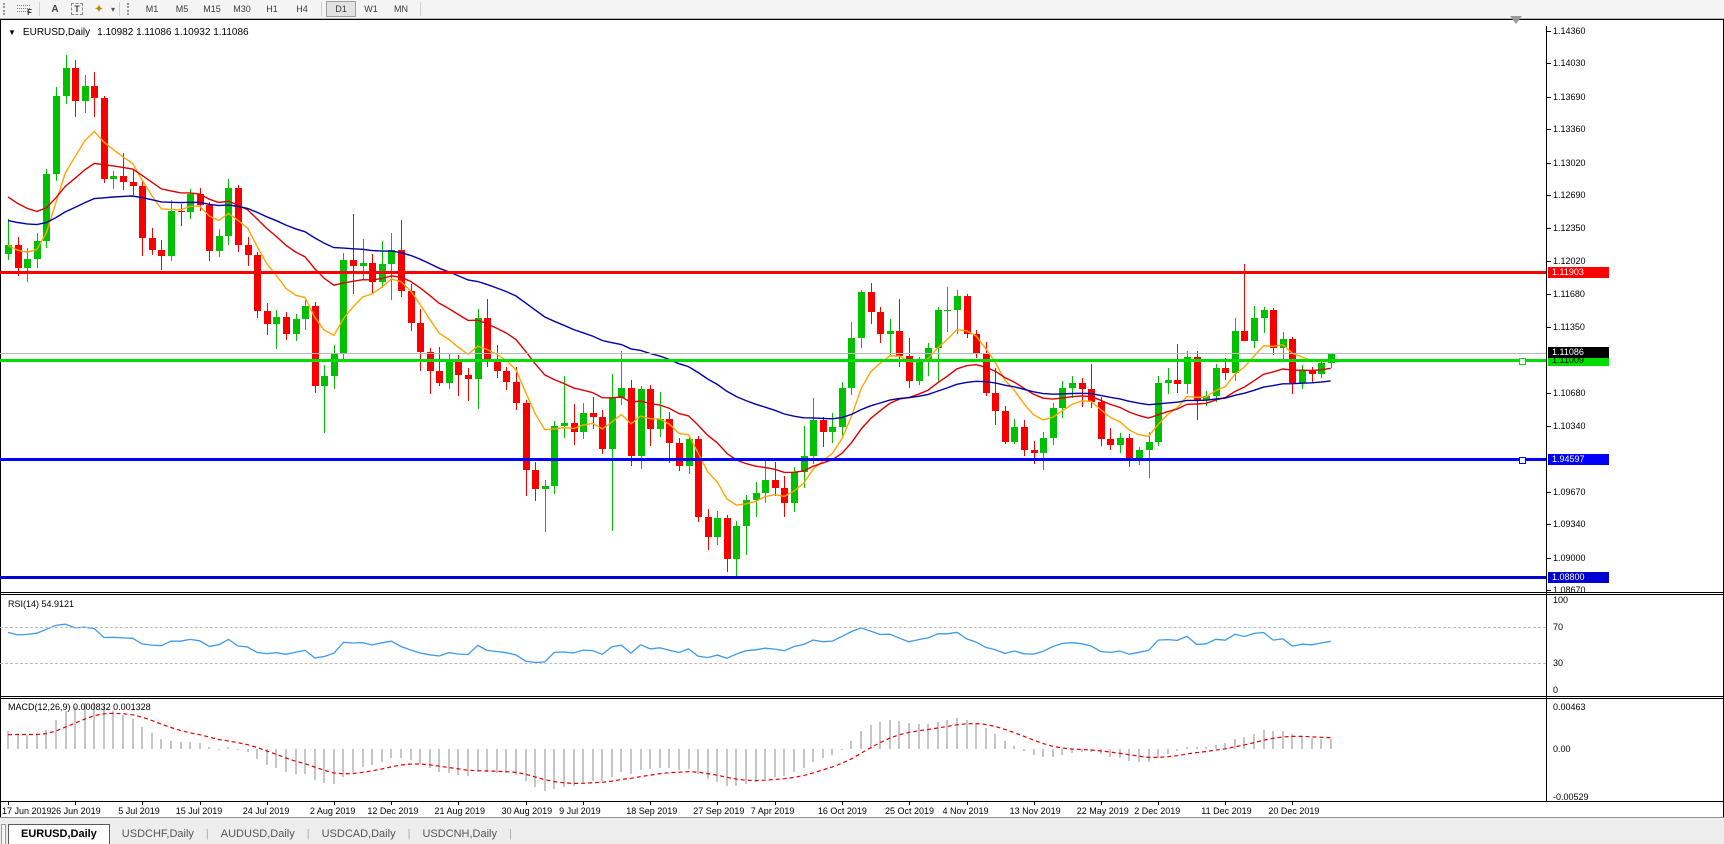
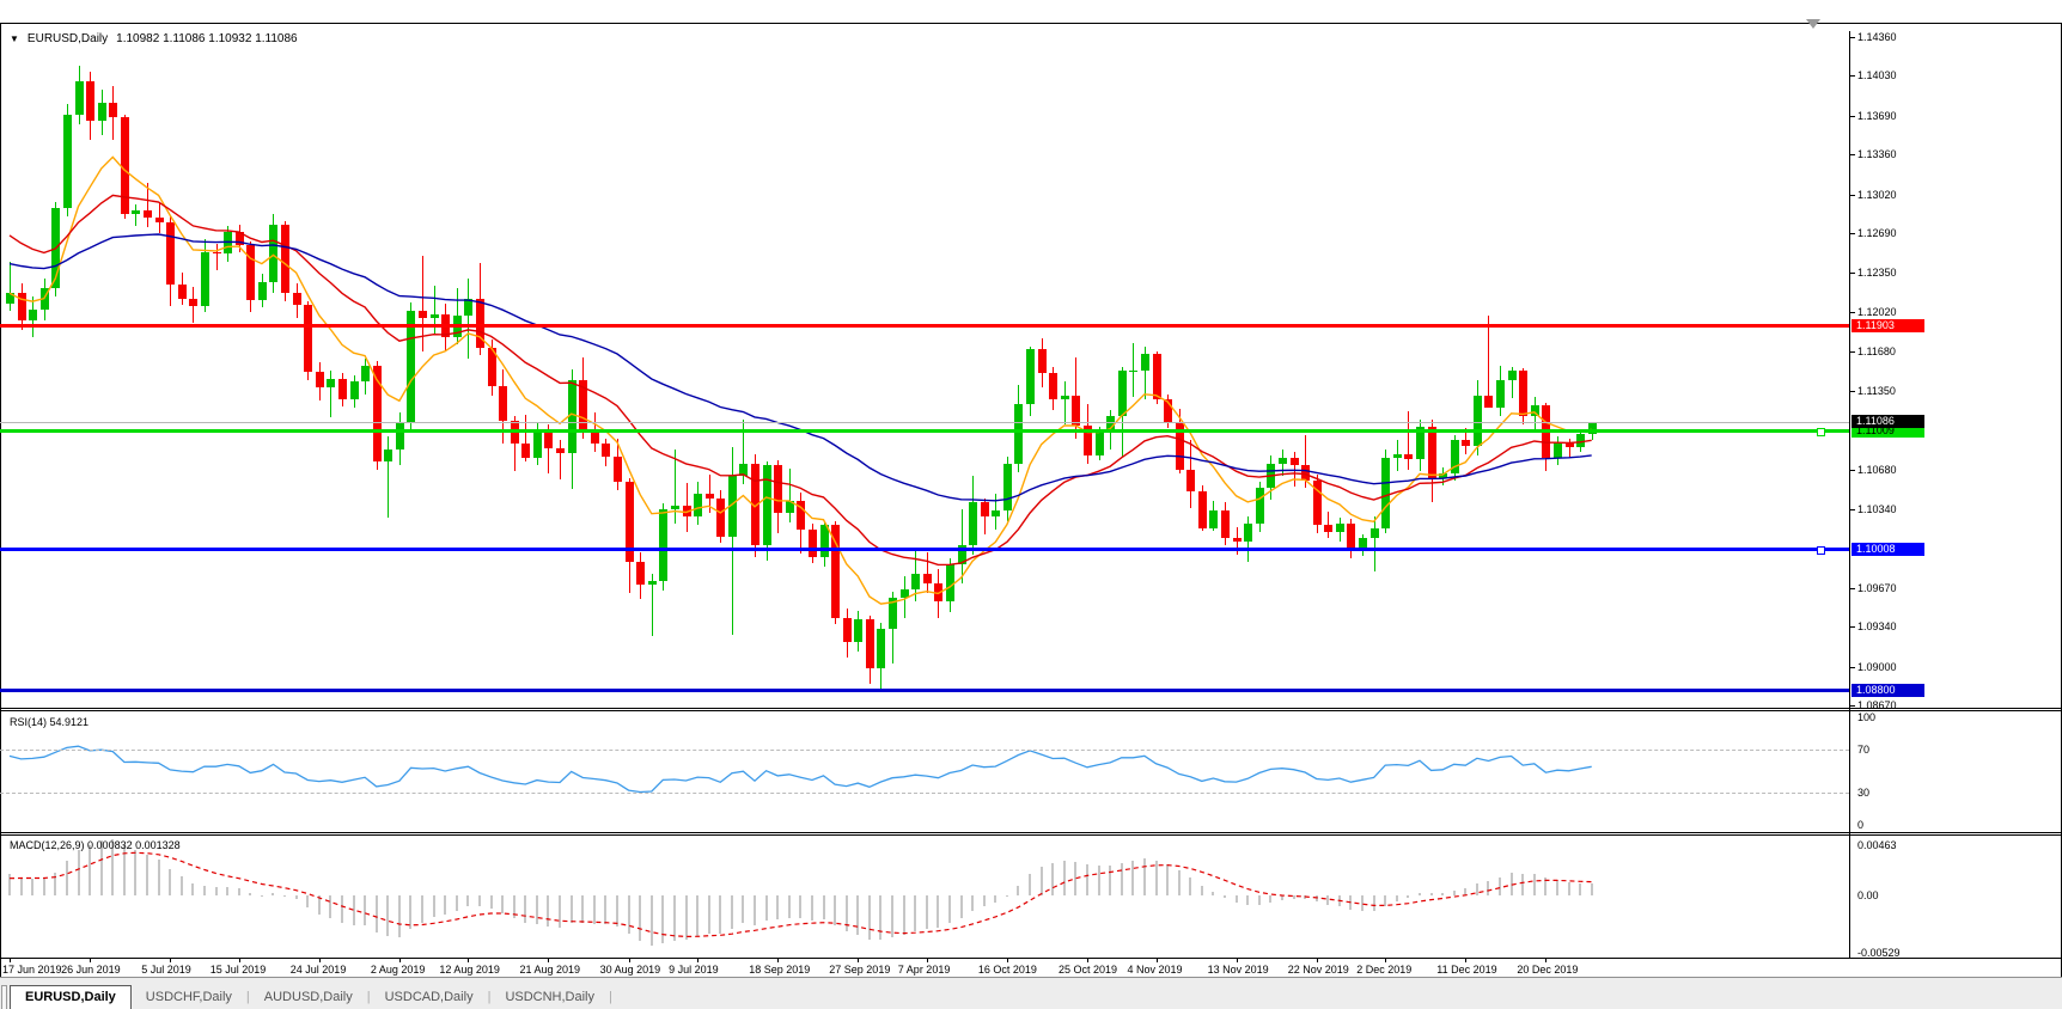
- F
- A
- T
- ✦
- ▾
- M1
- M5
- M15
- M30
- H1
- H4
- D1
- W1
- MN
  ▼
  EURUSD,Daily
  1.10982 1.11086 1.10932 1.11086
  1.14360
  1.14030
  1.13690
  1.13360
  1.13020
  1.12690
  1.12350
  1.12020
  1.11680
  1.11350
  1.10680
  1.10340
  1.09670
  1.09340
  1.09000
  1.08670
  100
  70
  30
  0
  0.00463
  0.00
  -0.00529
  1.11903
  1.11009
- 1.94597
+ 1.10008
  1.08800
  1.11086
  17 Jun 2019
  26 Jun 2019
  5 Jul 2019
  15 Jul 2019
  24 Jul 2019
  2 Aug 2019
- 12 Dec 2019
+ 12 Aug 2019
  21 Aug 2019
  30 Aug 2019
  9 Jul 2019
  18 Sep 2019
  27 Sep 2019
  7 Apr 2019
  16 Oct 2019
  25 Oct 2019
  4 Nov 2019
  13 Nov 2019
- 22 May 2019
+ 22 Nov 2019
  2 Dec 2019
  11 Dec 2019
  20 Dec 2019
  RSI(14) 54.9121
  MACD(12,26,9) 0.000832 0.001328
  EURUSD,Daily
  USDCHF,Daily
  |
  AUDUSD,Daily
  |
  USDCAD,Daily
  |
  USDCNH,Daily
  |
